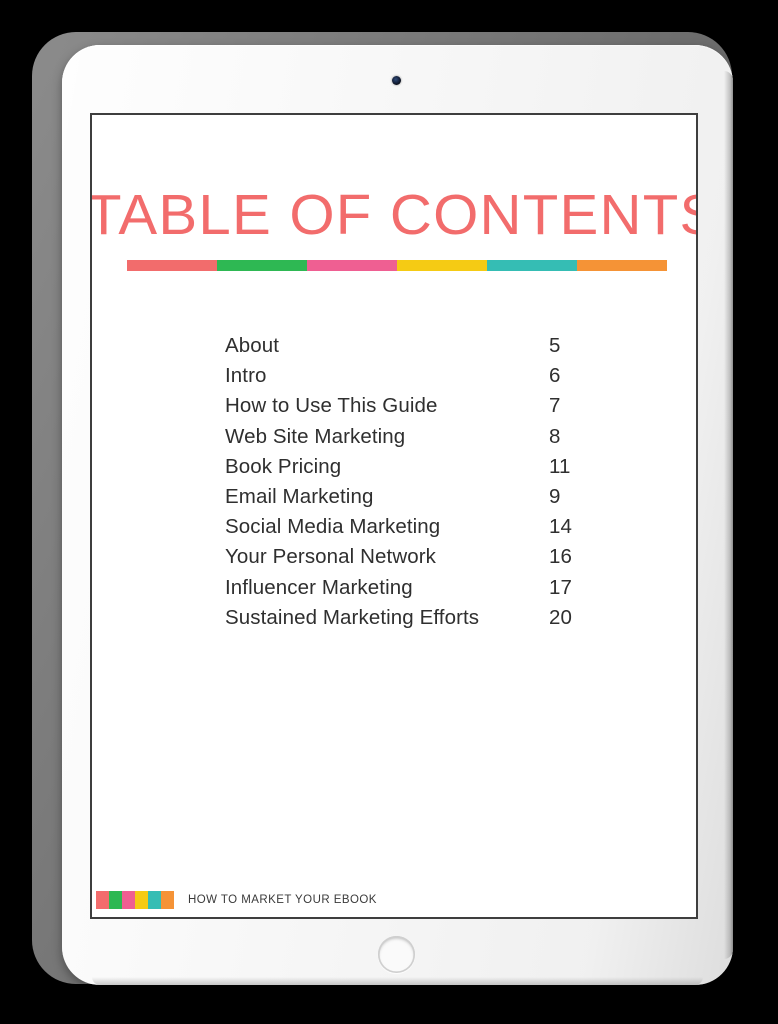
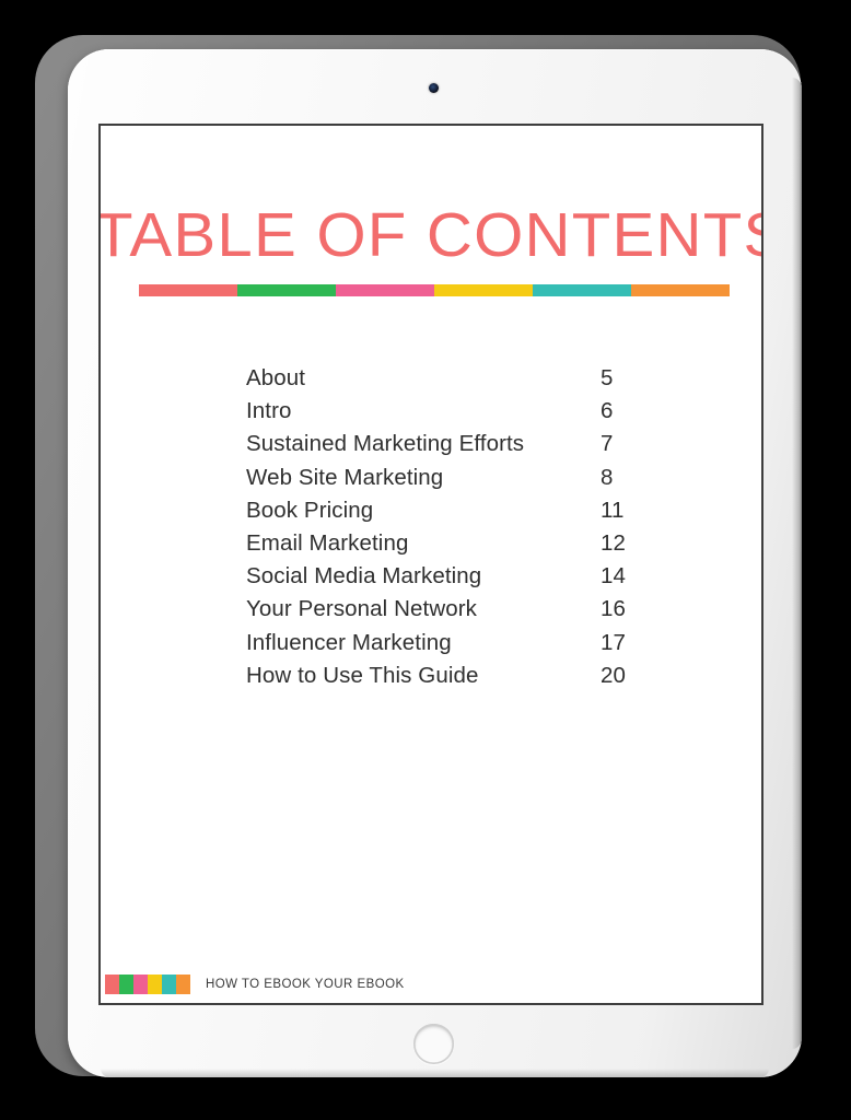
  TABLE OF CONTENT
  About
  5
  Intro
  6
- How to Use This Guide
+ Sustained Marketing Efforts
  7
  Web Site Marketing
  8
  Book Pricing
  11
  Email Marketing
- 9
+ 12
  Social Media Marketing
  14
  Your Personal Network
  16
  Influencer Marketing
  17
- Sustained Marketing Efforts
+ How to Use This Guide
  20
- HOW TO MARKET YOUR EBOOK
+ HOW TO EBOOK YOUR EBOOK
